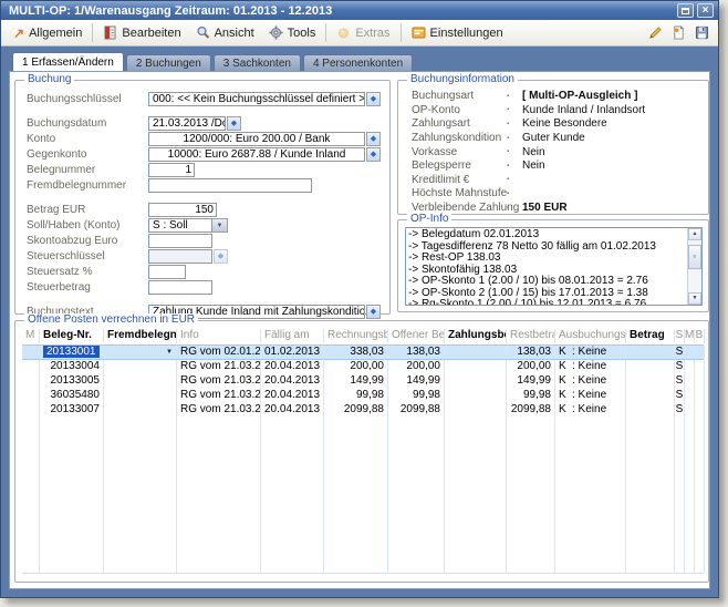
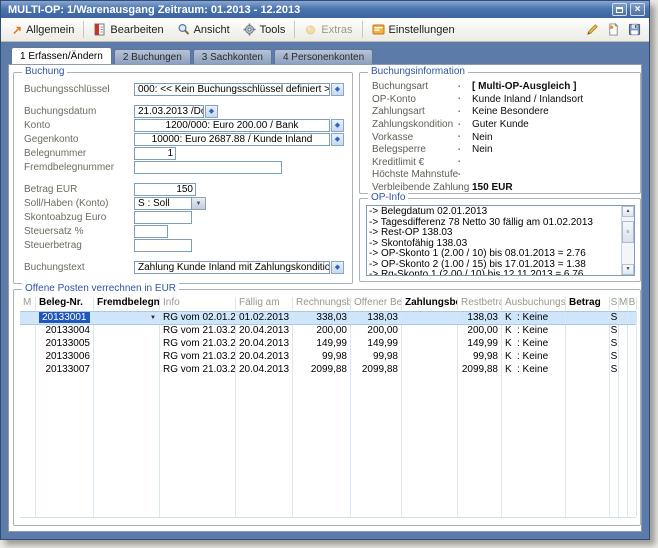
  MULTI-OP: 1/Warenausgang Zeitraum: 01.2013 - 12.2013
  ×
  ↗
  Allgemein
  Bearbeiten
  Ansicht
  Tools
  Extras
  Einstellungen
  1 Erfassen/Ändern
  2 Buchungen
  3 Sachkonten
  4 Personenkonten
  Buchung
  Buchungsschlüssel
  000: << Kein Buchungsschlüssel definiert >
  Buchungsdatum
  21.03.2013 /Do
  Konto
  1200/000: Euro 200.00 / Bank
  Gegenkonto
  10000: Euro 2687.88 / Kunde Inland
  Belegnummer
  1
  Fremdbelegnummer
  Betrag EUR
  150
  Soll/Haben (Konto)
  S : Soll
  Skontoabzug Euro
- Steuerschlüssel
  Steuersatz %
  Steuerbetrag
  Buchungstext
  Zahlung Kunde Inland mit Zahlungskonditio
  Buchungsinformation
  Buchungsart
  [ Multi-OP-Ausgleich ]
  OP-Konto
  Kunde Inland / Inlandsort
  Zahlungsart
  Keine Besondere
  Zahlungskondition
  Guter Kunde
  Vorkasse
  Nein
  Belegsperre
  Nein
  Kreditlimit €
  Höchste Mahnstufe
  Verbleibende Zahlu
  150 EUR
  OP-Info
  -> Belegdatum 02.01.2013
  -> Tagesdifferenz 78 Netto 30 fällig am 01.02.2013
  -> Rest-OP 138.03
  -> Skontofähig 138.03
  -> OP-Skonto 1 (2.00 / 10) bis 08.01.2013 = 2.76
  -> OP-Skonto 2 (1.00 / 15) bis 17.01.2013 = 1.38
- -> Rg-Skonto 1 (2.00 / 10) bis 12.01.2013 = 6.76
+ -> Rg-Skonto 1 (2.00 / 10) bis 12.11.2013 = 6.76
  Offene Posten verrechnen in EUR
  M
  Beleg-Nr.
  Info
  Fällig am
  Restbetra
  Ausbuchungs
  Betrag
  S
  M
  B
  20133001
  RG vom 02.01.2
  01.02.2013
  338,03
  138,03
  138,03
  K : Keine
  S
  20133004
  RG vom 21.03.2
  20.04.2013
  200,00
  200,00
  200,00
  K : Keine
  S
  20133005
  RG vom 21.03.2
  20.04.2013
  149,99
  149,99
  149,99
  K : Keine
  S
- 36035480
+ 20133006
  RG vom 21.03.2
  20.04.2013
  99,98
  99,98
  99,98
  K : Keine
  S
  20133007
  RG vom 21.03.2
  20.04.2013
  2099,88
  2099,88
  2099,88
  K : Keine
  S
